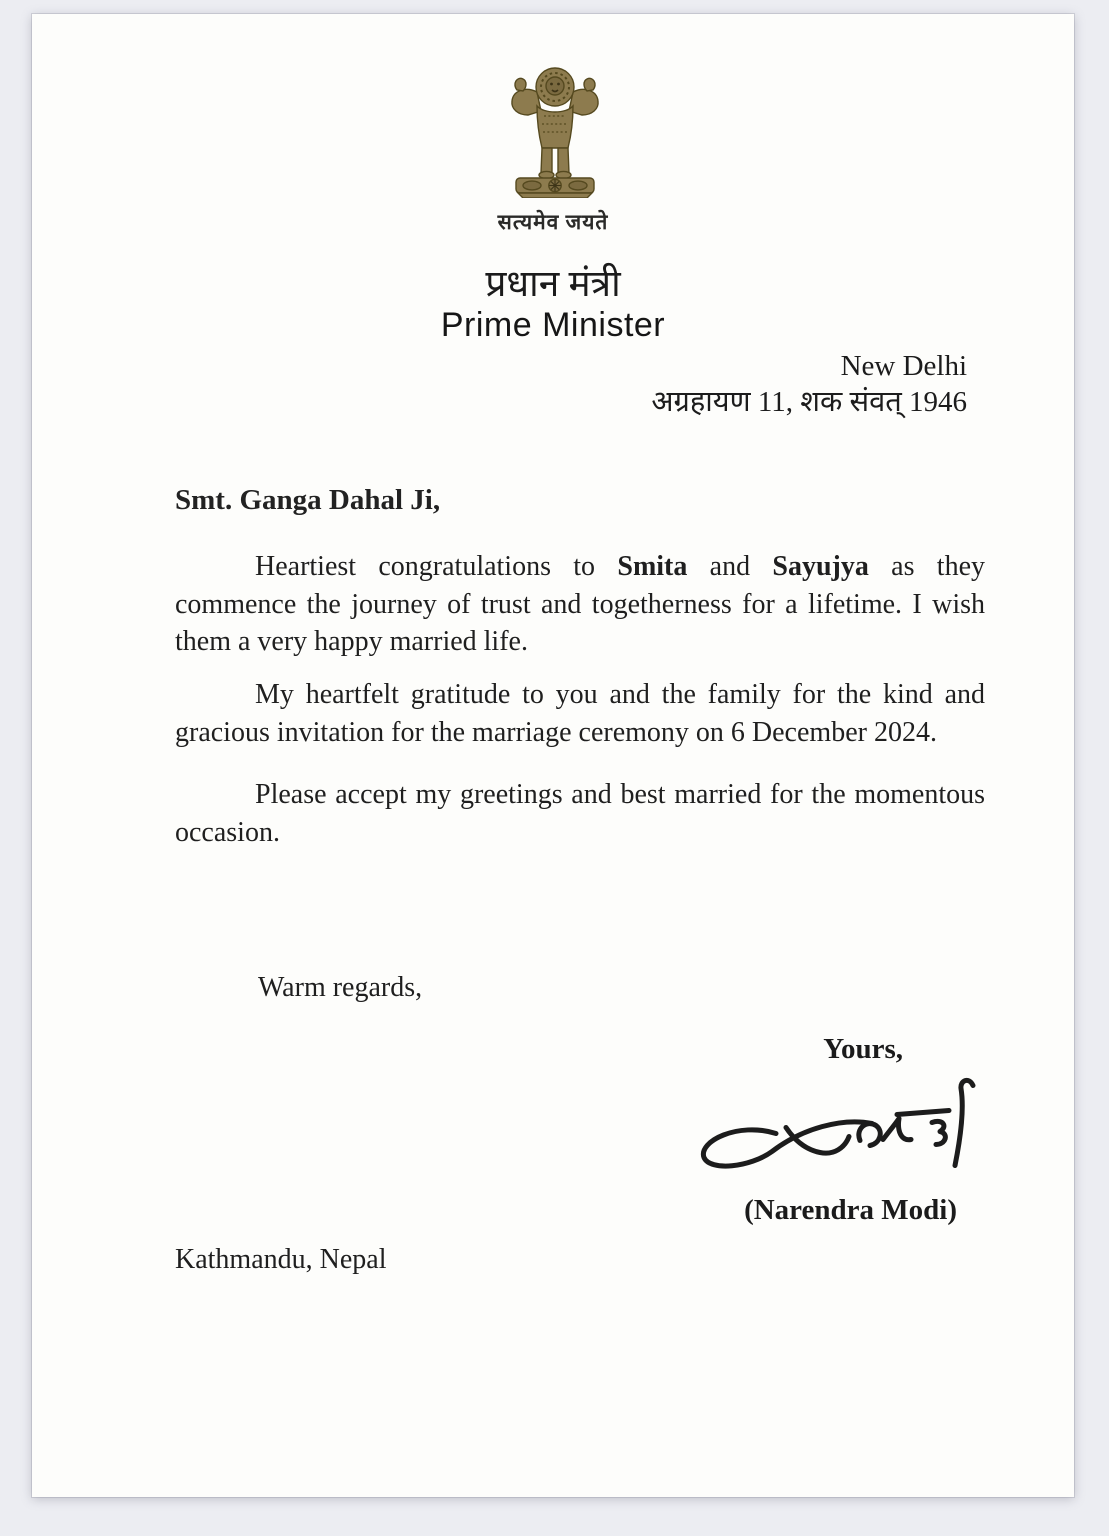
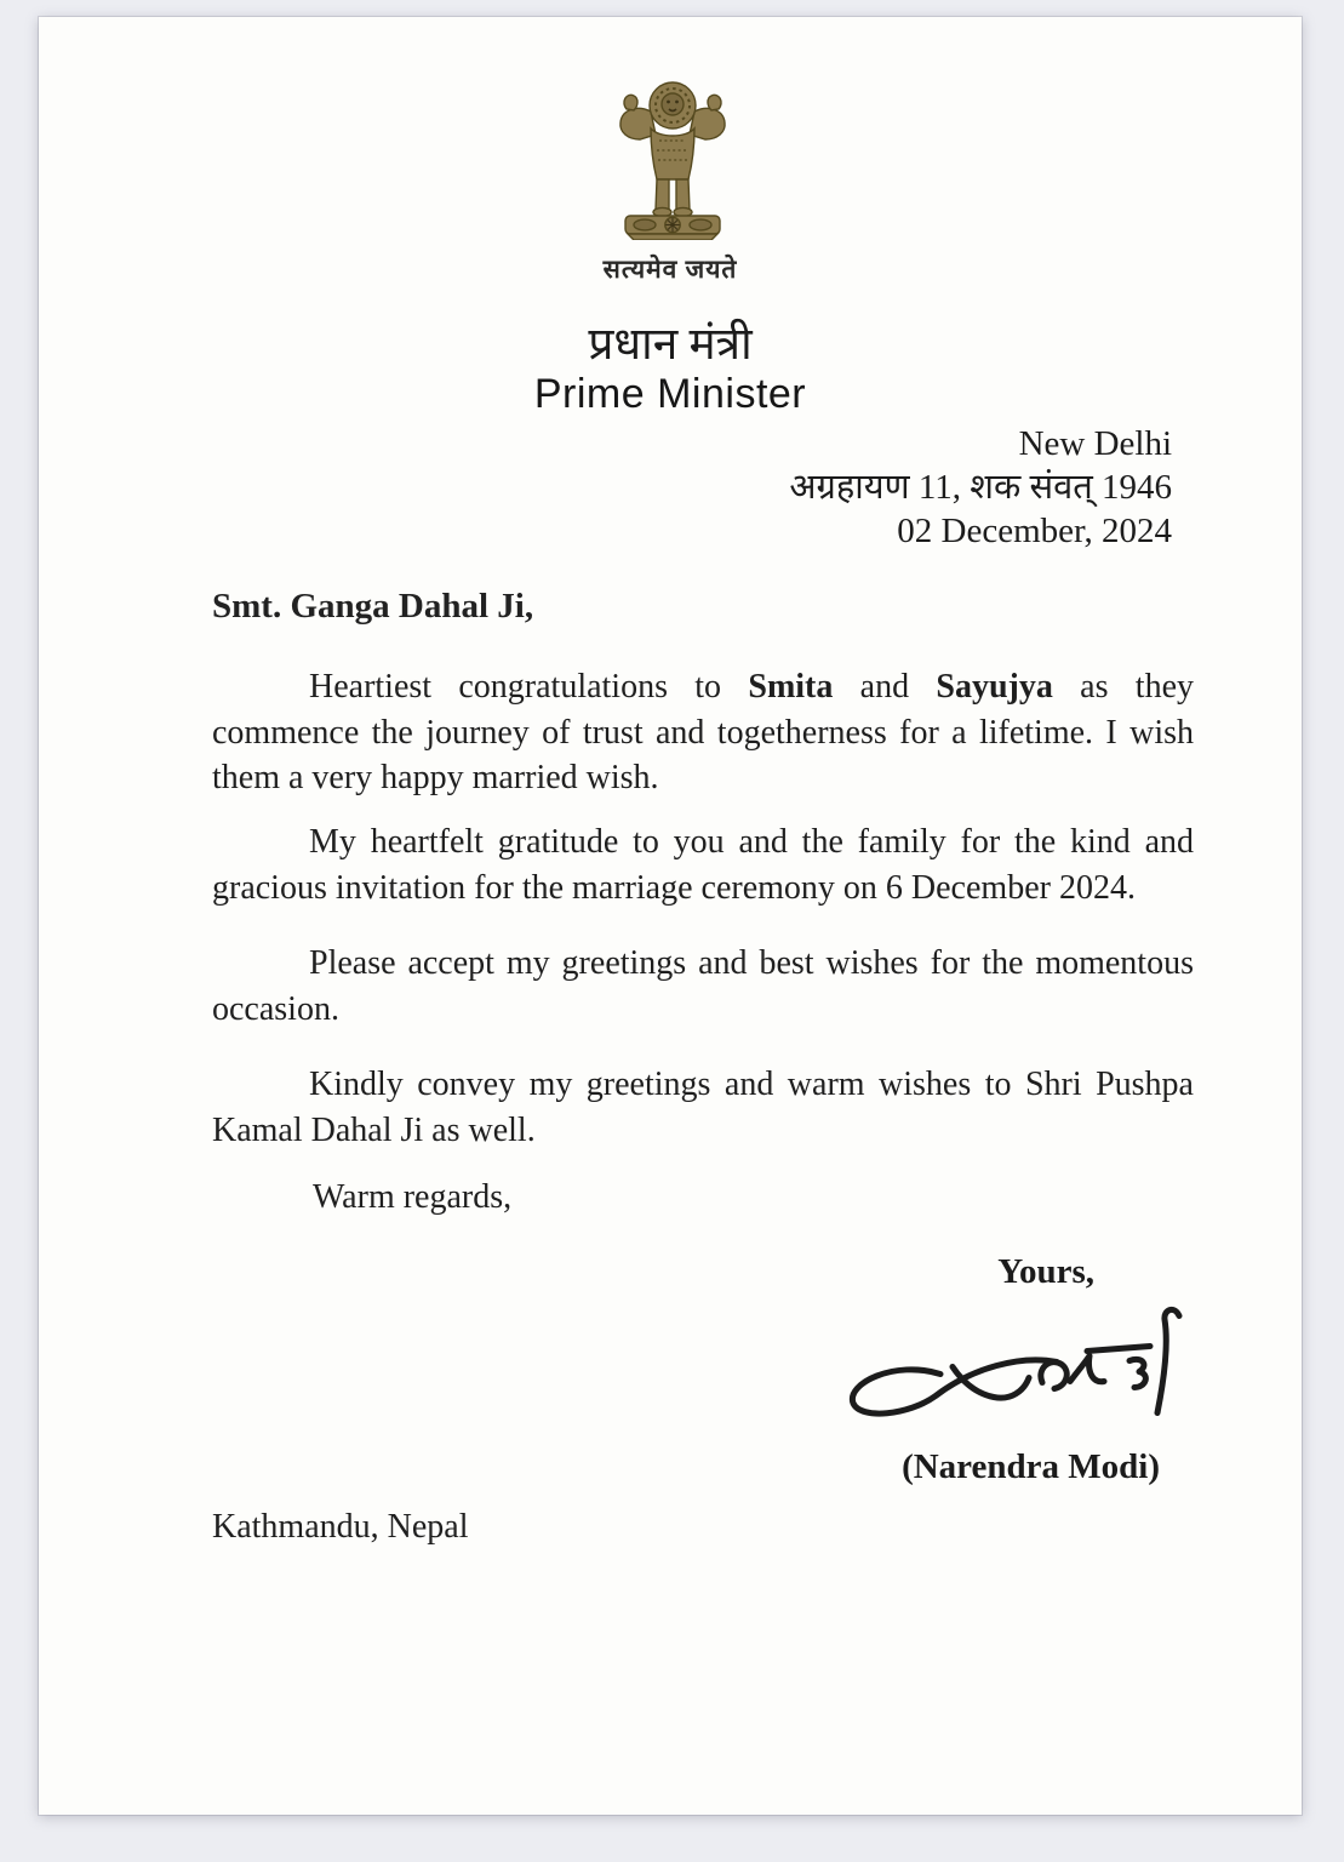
  सत्यमेव जयते
  प्रधान मंत्री
  Prime Minister
  New Delhi
  अग्रहायण 11, शक संवत् 1946
+ 02 December, 2024
  Smt. Ganga Dahal Ji,
- Heartiest congratulations to Smita and Sayujya as they commence the journey of trust and togetherness for a lifetime. I wish them a very happy married life.
+ Heartiest congratulations to Smita and Sayujya as they commence the journey of trust and togetherness for a lifetime. I wish them a very happy married wish.
  My heartfelt gratitude to you and the family for the kind and gracious invitation for the marriage ceremony on 6 December 2024.
- Please accept my greetings and best married for the momentous occasion.
+ Please accept my greetings and best wishes for the momentous occasion.
+ Kindly convey my greetings and warm wishes to Shri Pushpa Kamal Dahal Ji as well.
  Warm regards,
  Yours,
  (Narendra Modi)
  Kathmandu, Nepal
